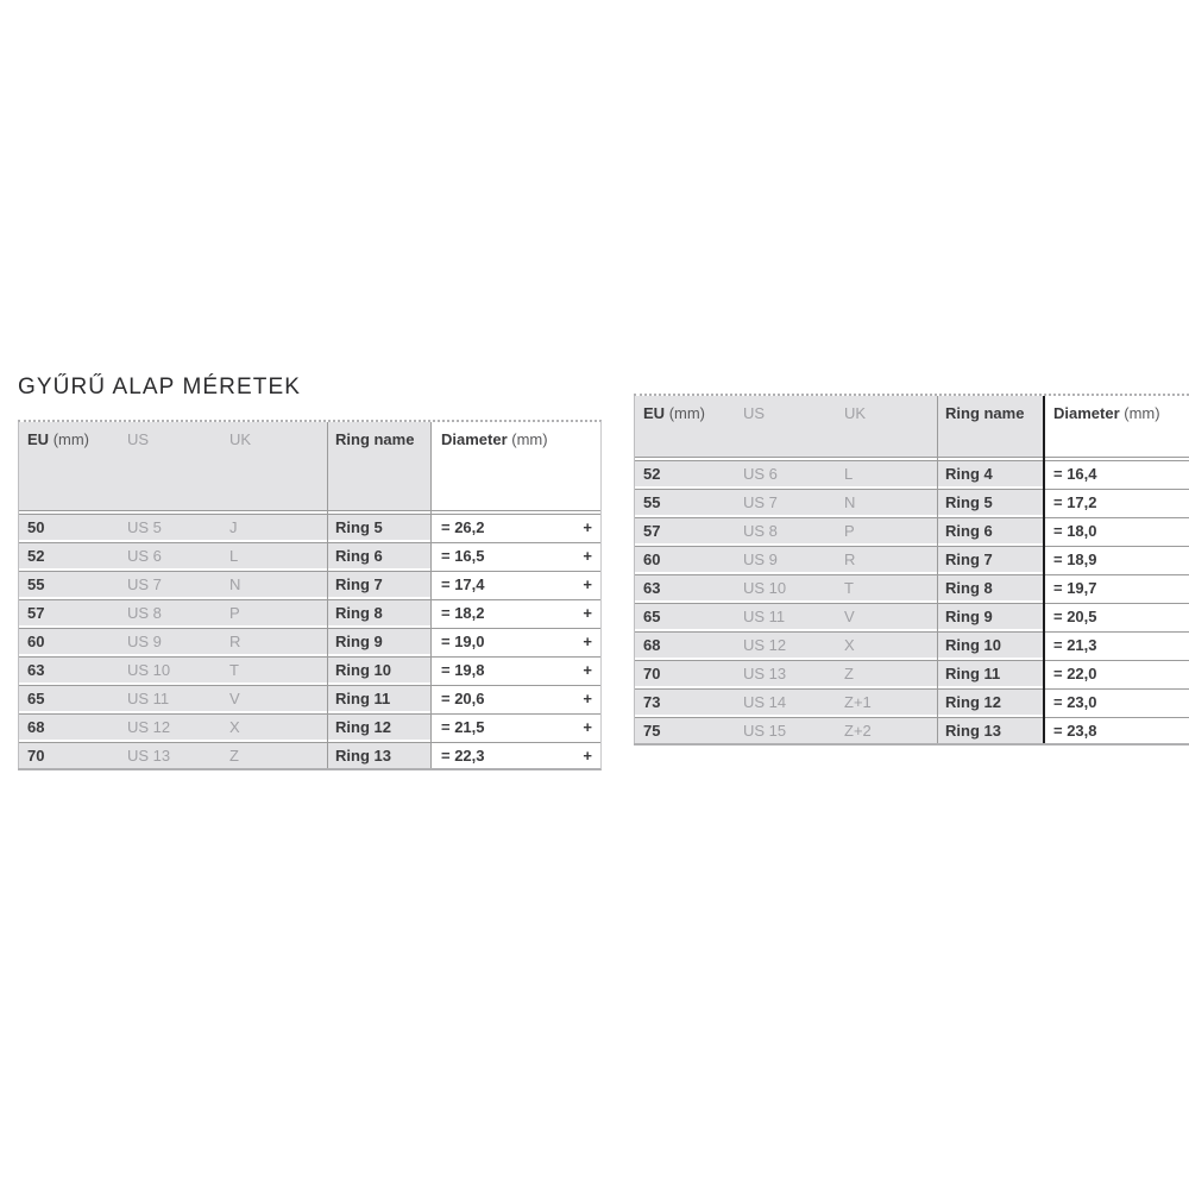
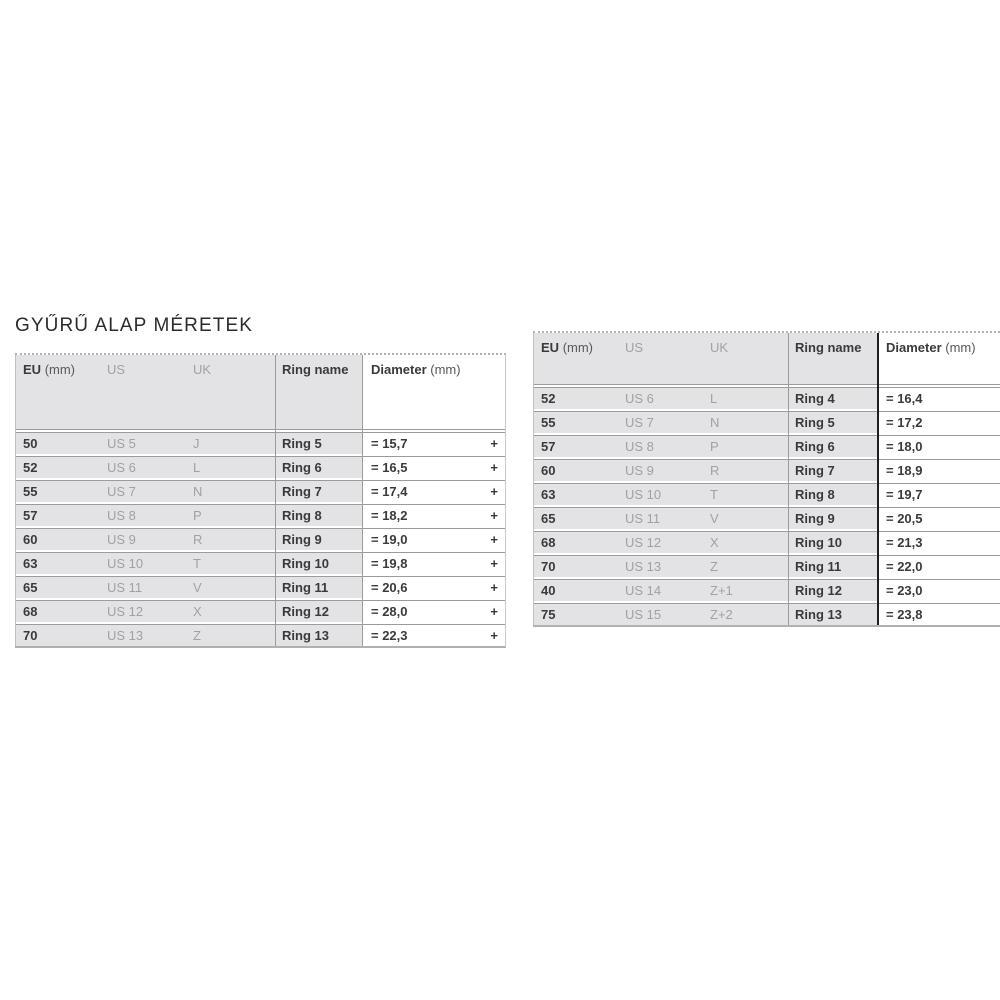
  GYŰRŰ ALAP MÉRETEK
  EU (mm)
  US
  UK
  Ring name
  Diameter (mm)
  50
  US 5
  J
  Ring 5
- = 26,2
+ = 15,7
  +
  52
  US 6
  L
  Ring 6
  = 16,5
  +
  55
  US 7
  N
  Ring 7
  = 17,4
  +
  57
  US 8
  P
  Ring 8
  = 18,2
  +
  60
  US 9
  R
  Ring 9
  = 19,0
  +
  63
  US 10
  T
  Ring 10
  = 19,8
  +
  65
  US 11
  V
  Ring 11
  = 20,6
  +
  68
  US 12
  X
  Ring 12
- = 21,5
+ = 28,0
  +
  70
  US 13
  Z
  Ring 13
  = 22,3
  +
  EU (mm)
  US
  UK
  Ring name
  Diameter (mm)
  52
  US 6
  L
  Ring 4
  = 16,4
  55
  US 7
  N
  Ring 5
  = 17,2
  57
  US 8
  P
  Ring 6
  = 18,0
  60
  US 9
  R
  Ring 7
  = 18,9
  63
  US 10
  T
  Ring 8
  = 19,7
  65
  US 11
  V
  Ring 9
  = 20,5
  68
  US 12
  X
  Ring 10
  = 21,3
  70
  US 13
  Z
  Ring 11
  = 22,0
- 73
+ 40
  US 14
  Z+1
  Ring 12
  = 23,0
  75
  US 15
  Z+2
  Ring 13
  = 23,8
